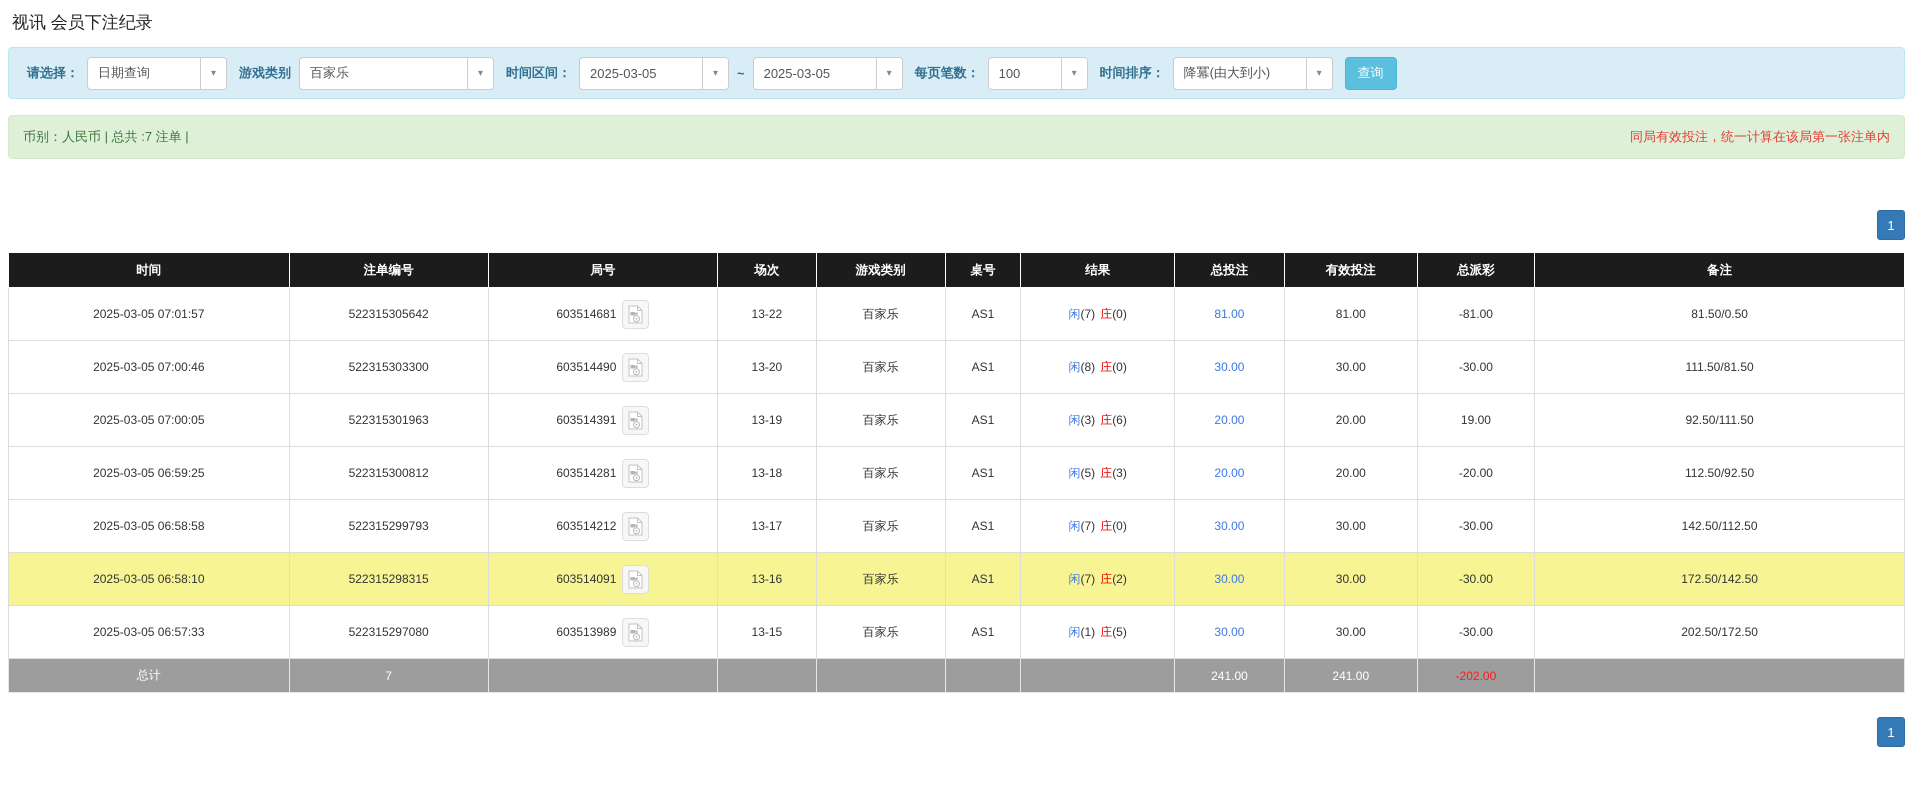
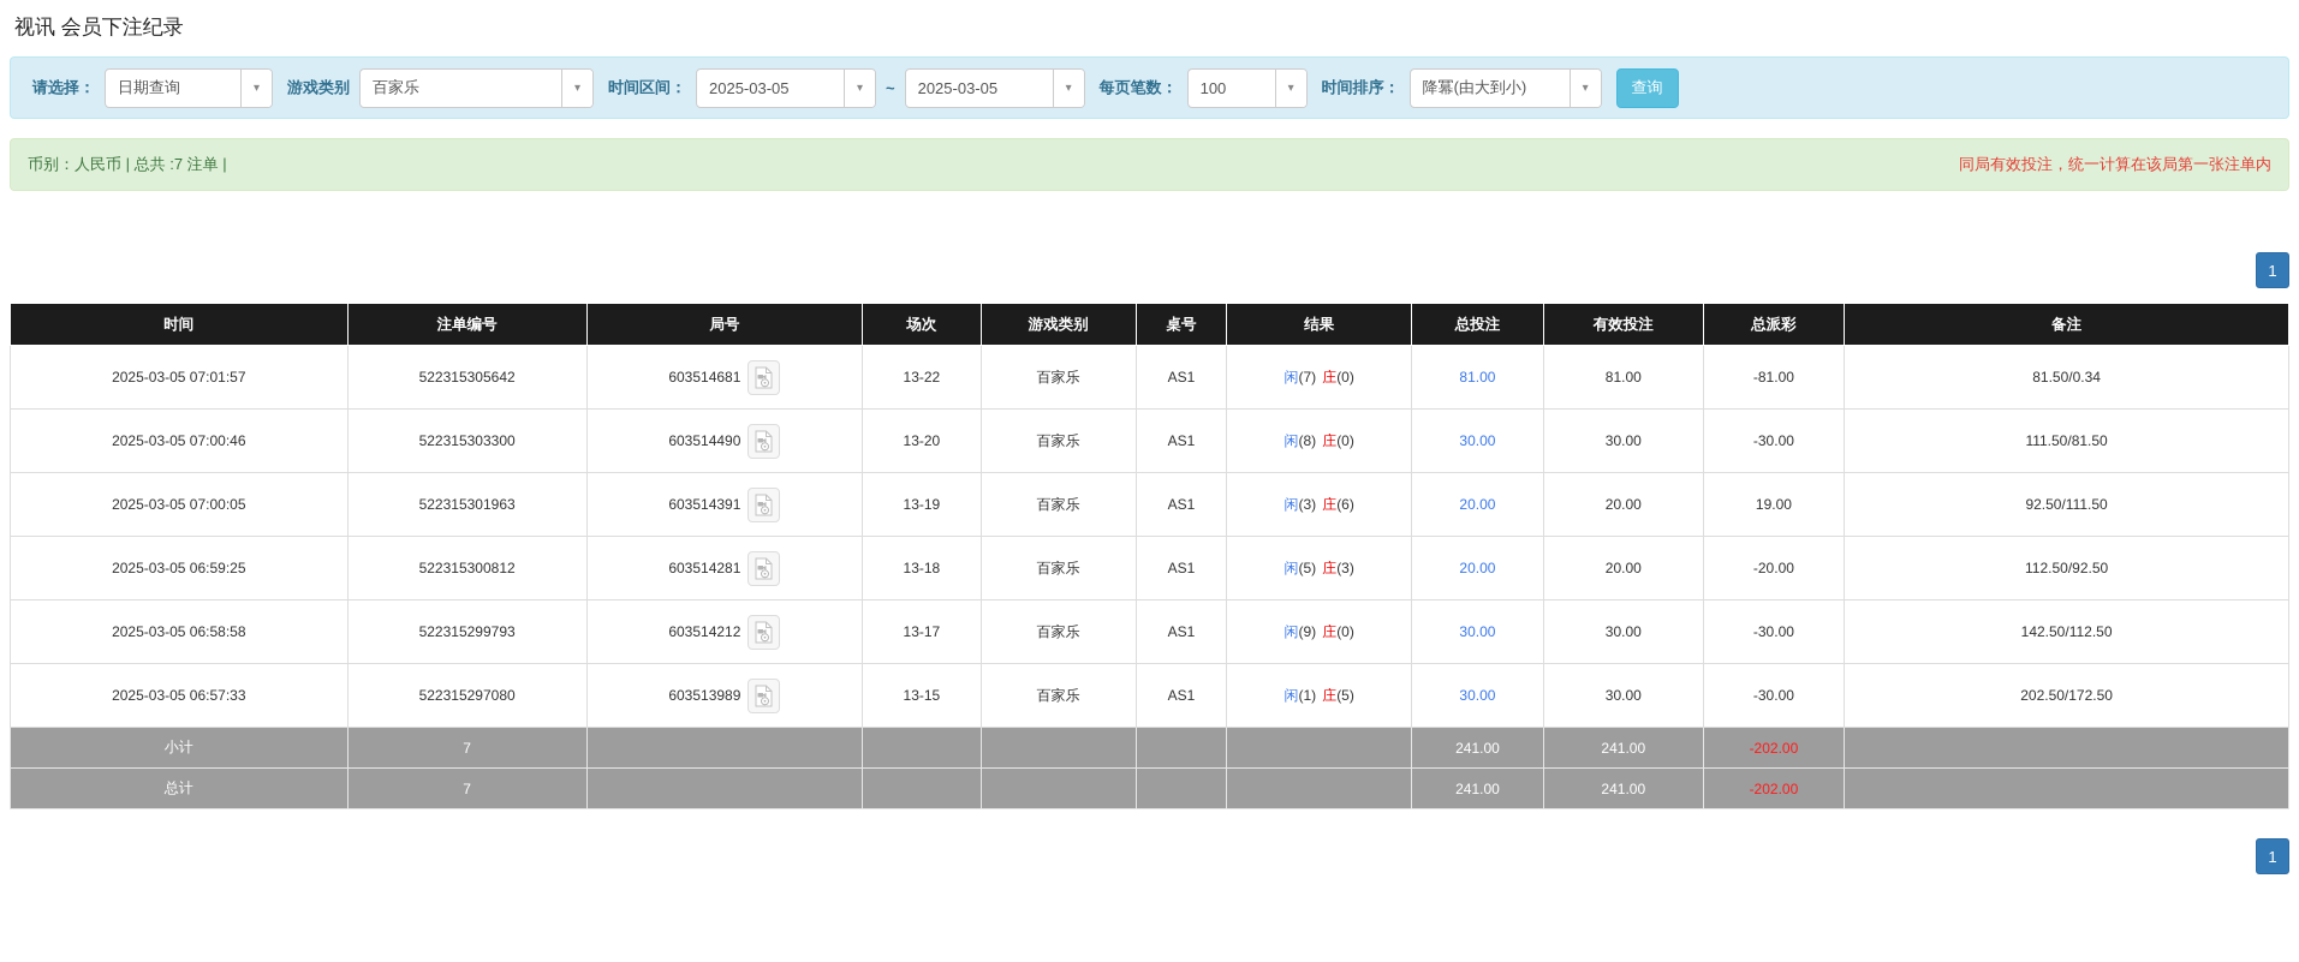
  视讯 会员下注纪录
  请选择：
  日期查询
  ▾
  游戏类别
  百家乐
  ▾
  时间区间：
  2025-03-05
  ▾
  ~
  2025-03-05
  ▾
  每页笔数：
  100
  ▾
  时间排序：
  降冪(由大到小)
  ▾
  查询
  币别：人民币 | 总共 :7 注单 |
  同局有效投注，统一计算在该局第一张注单内
  1
  时间	注单编号	局号	场次	游戏类别	桌号	结果	总投注	有效投注	总派彩	备注
- 2025-03-05 07:01:57	522315305642	603514681	13-22	百家乐	AS1	闲(7) 庄(0)	81.00	81.00	-81.00	81.50/0.50
+ 2025-03-05 07:01:57	522315305642	603514681	13-22	百家乐	AS1	闲(7) 庄(0)	81.00	81.00	-81.00	81.50/0.34
  2025-03-05 07:00:46	522315303300	603514490	13-20	百家乐	AS1	闲(8) 庄(0)	30.00	30.00	-30.00	111.50/81.50
  2025-03-05 07:00:05	522315301963	603514391	13-19	百家乐	AS1	闲(3) 庄(6)	20.00	20.00	19.00	92.50/111.50
  2025-03-05 06:59:25	522315300812	603514281	13-18	百家乐	AS1	闲(5) 庄(3)	20.00	20.00	-20.00	112.50/92.50
- 2025-03-05 06:58:58	522315299793	603514212	13-17	百家乐	AS1	闲(7) 庄(0)	30.00	30.00	-30.00	142.50/112.50
+ 2025-03-05 06:58:58	522315299793	603514212	13-17	百家乐	AS1	闲(9) 庄(0)	30.00	30.00	-30.00	142.50/112.50
- 2025-03-05 06:58:10	522315298315	603514091	13-16	百家乐	AS1	闲(7) 庄(2)	30.00	30.00	-30.00	172.50/142.50
  2025-03-05 06:57:33	522315297080	603513989	13-15	百家乐	AS1	闲(1) 庄(5)	30.00	30.00	-30.00	202.50/172.50
+ 小计	7						241.00	241.00	-202.00
  总计	7						241.00	241.00	-202.00
  1
